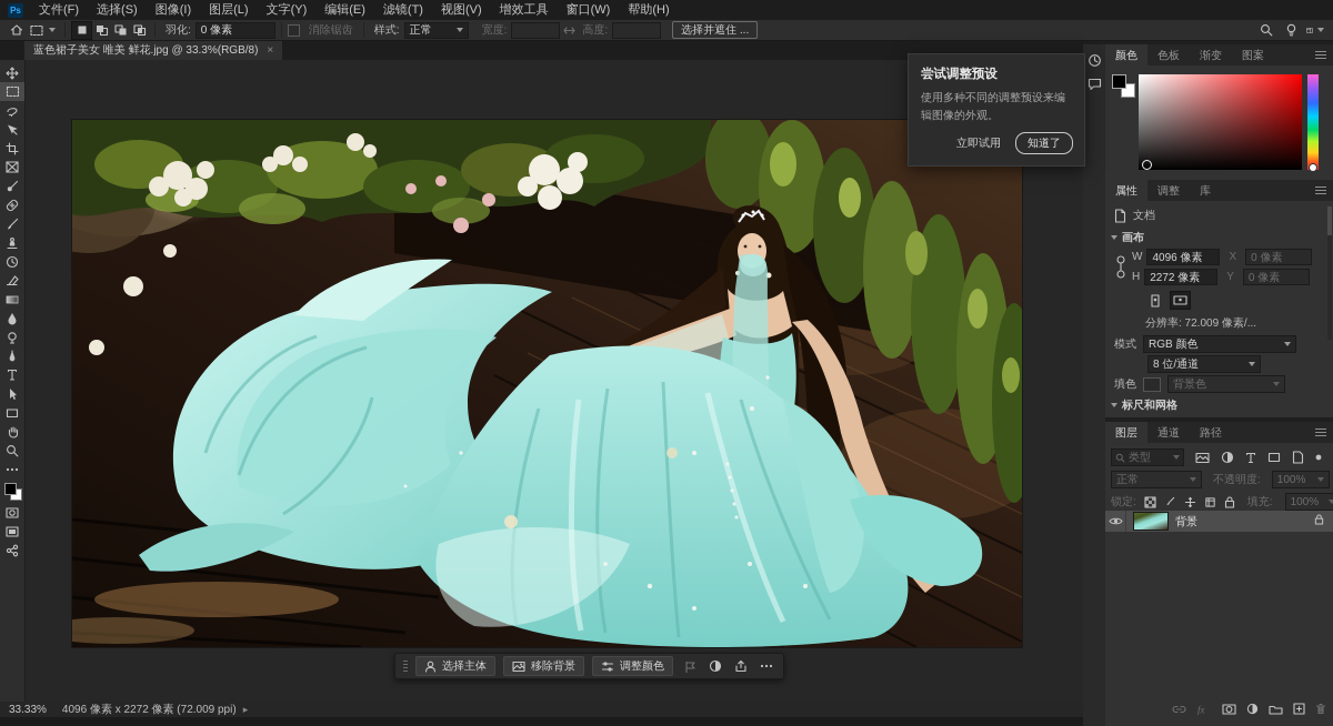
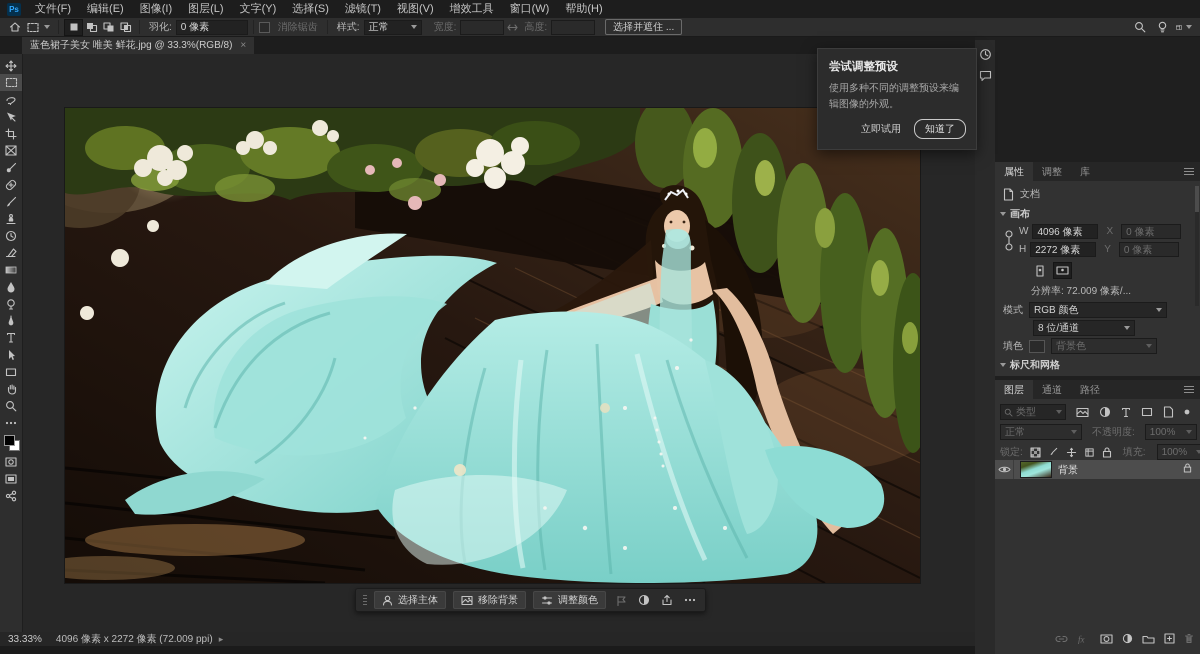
  Ps
  文件(F)
- 选择(S)
+ 编辑(E)
  图像(I)
  图层(L)
  文字(Y)
- 编辑(E)
+ 选择(S)
  滤镜(T)
  视图(V)
  增效工具
  窗口(W)
  帮助(H)
  羽化:
  0 像素
  消除锯齿
  样式:
  正常
  宽度:
  高度:
  选择并遮住 ...
  蓝色裙子美女 唯美 鲜花.jpg @ 33.3%(RGB/8)
  ×
  选择主体
  移除背景
  调整颜色
  33.33%
  4096 像素 x 2272 像素 (72.009 ppi)
  ▸
- 颜色
- 色板
- 渐变
- 图案
  属性
  调整
  库
  文档
  画布
  W
  4096 像素
  X
  0 像素
  H
  2272 像素
  Y
  0 像素
  分辨率: 72.009 像素/...
  模式
  RGB 颜色
  8 位/通道
  填色
  背景色
  标尺和网格
  图层
  通道
  路径
  类型
  正常
  不透明度:
  100%
  锁定:
  填充:
  100%
  背景
  fx
  尝试调整预设
  使用多种不同的调整预设来编辑图像的外观。
  立即试用
  知道了
